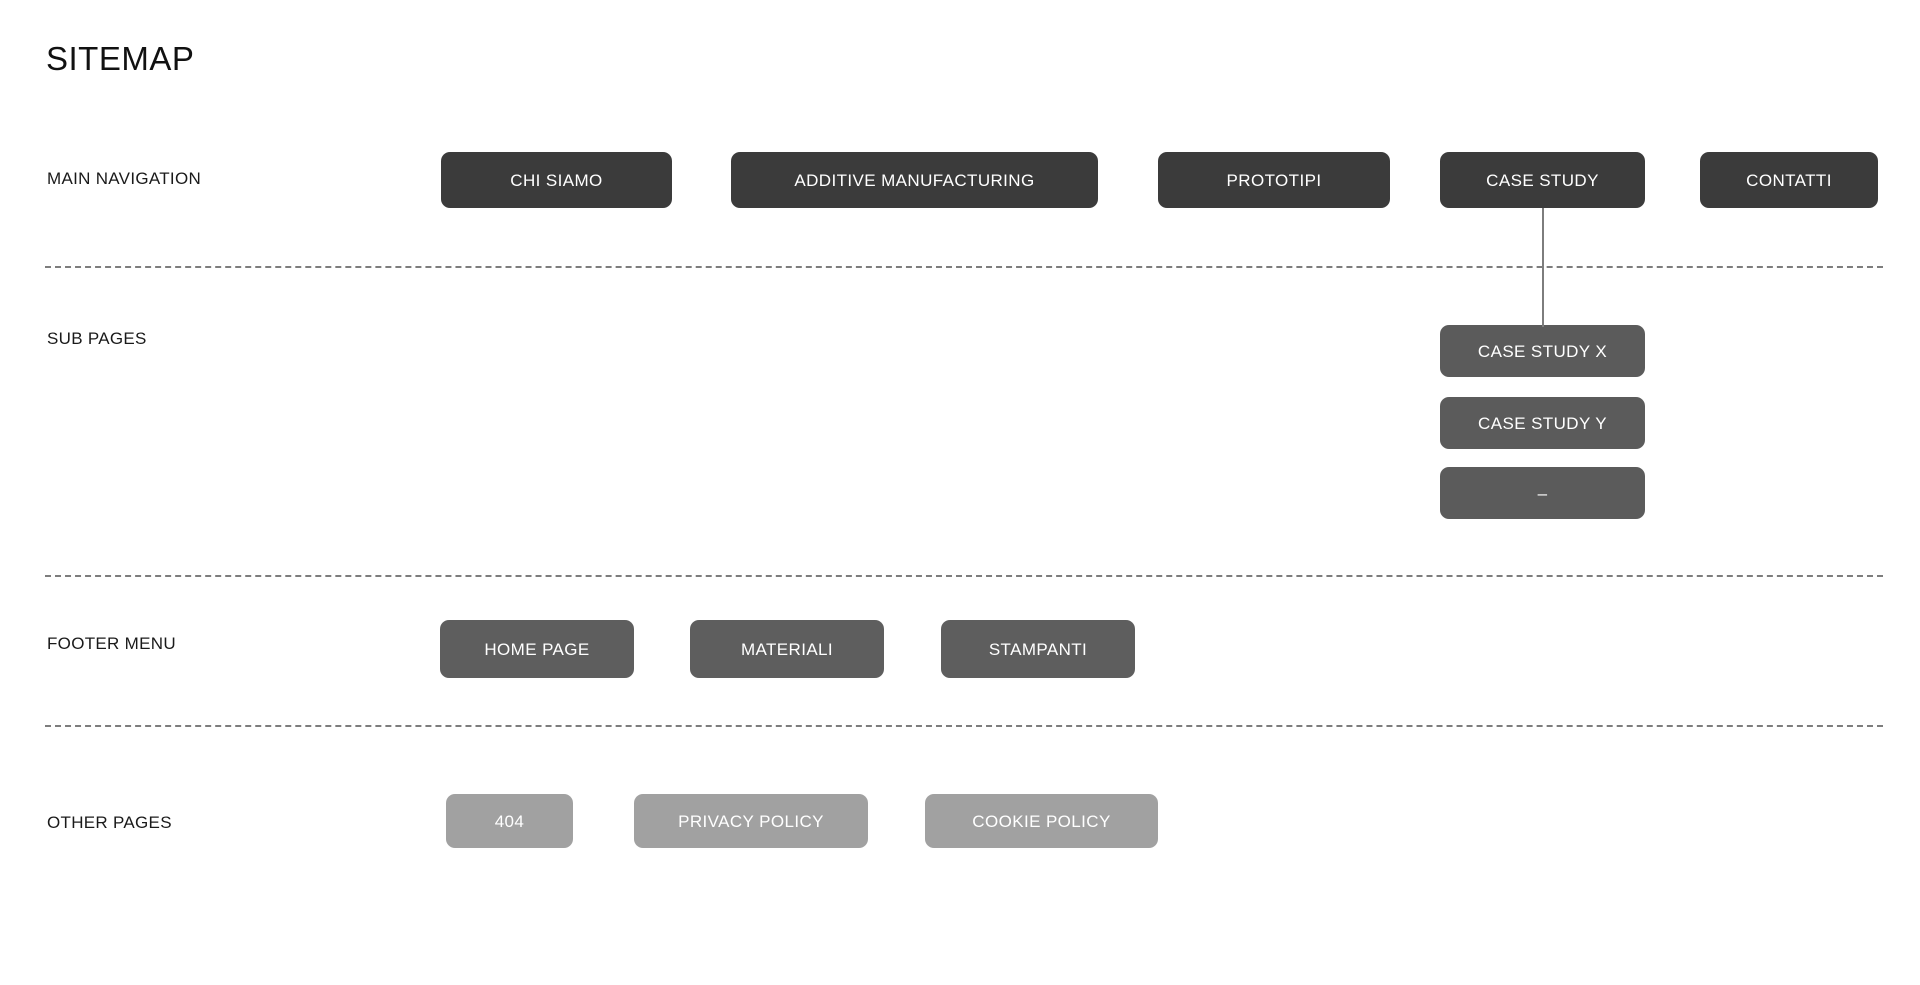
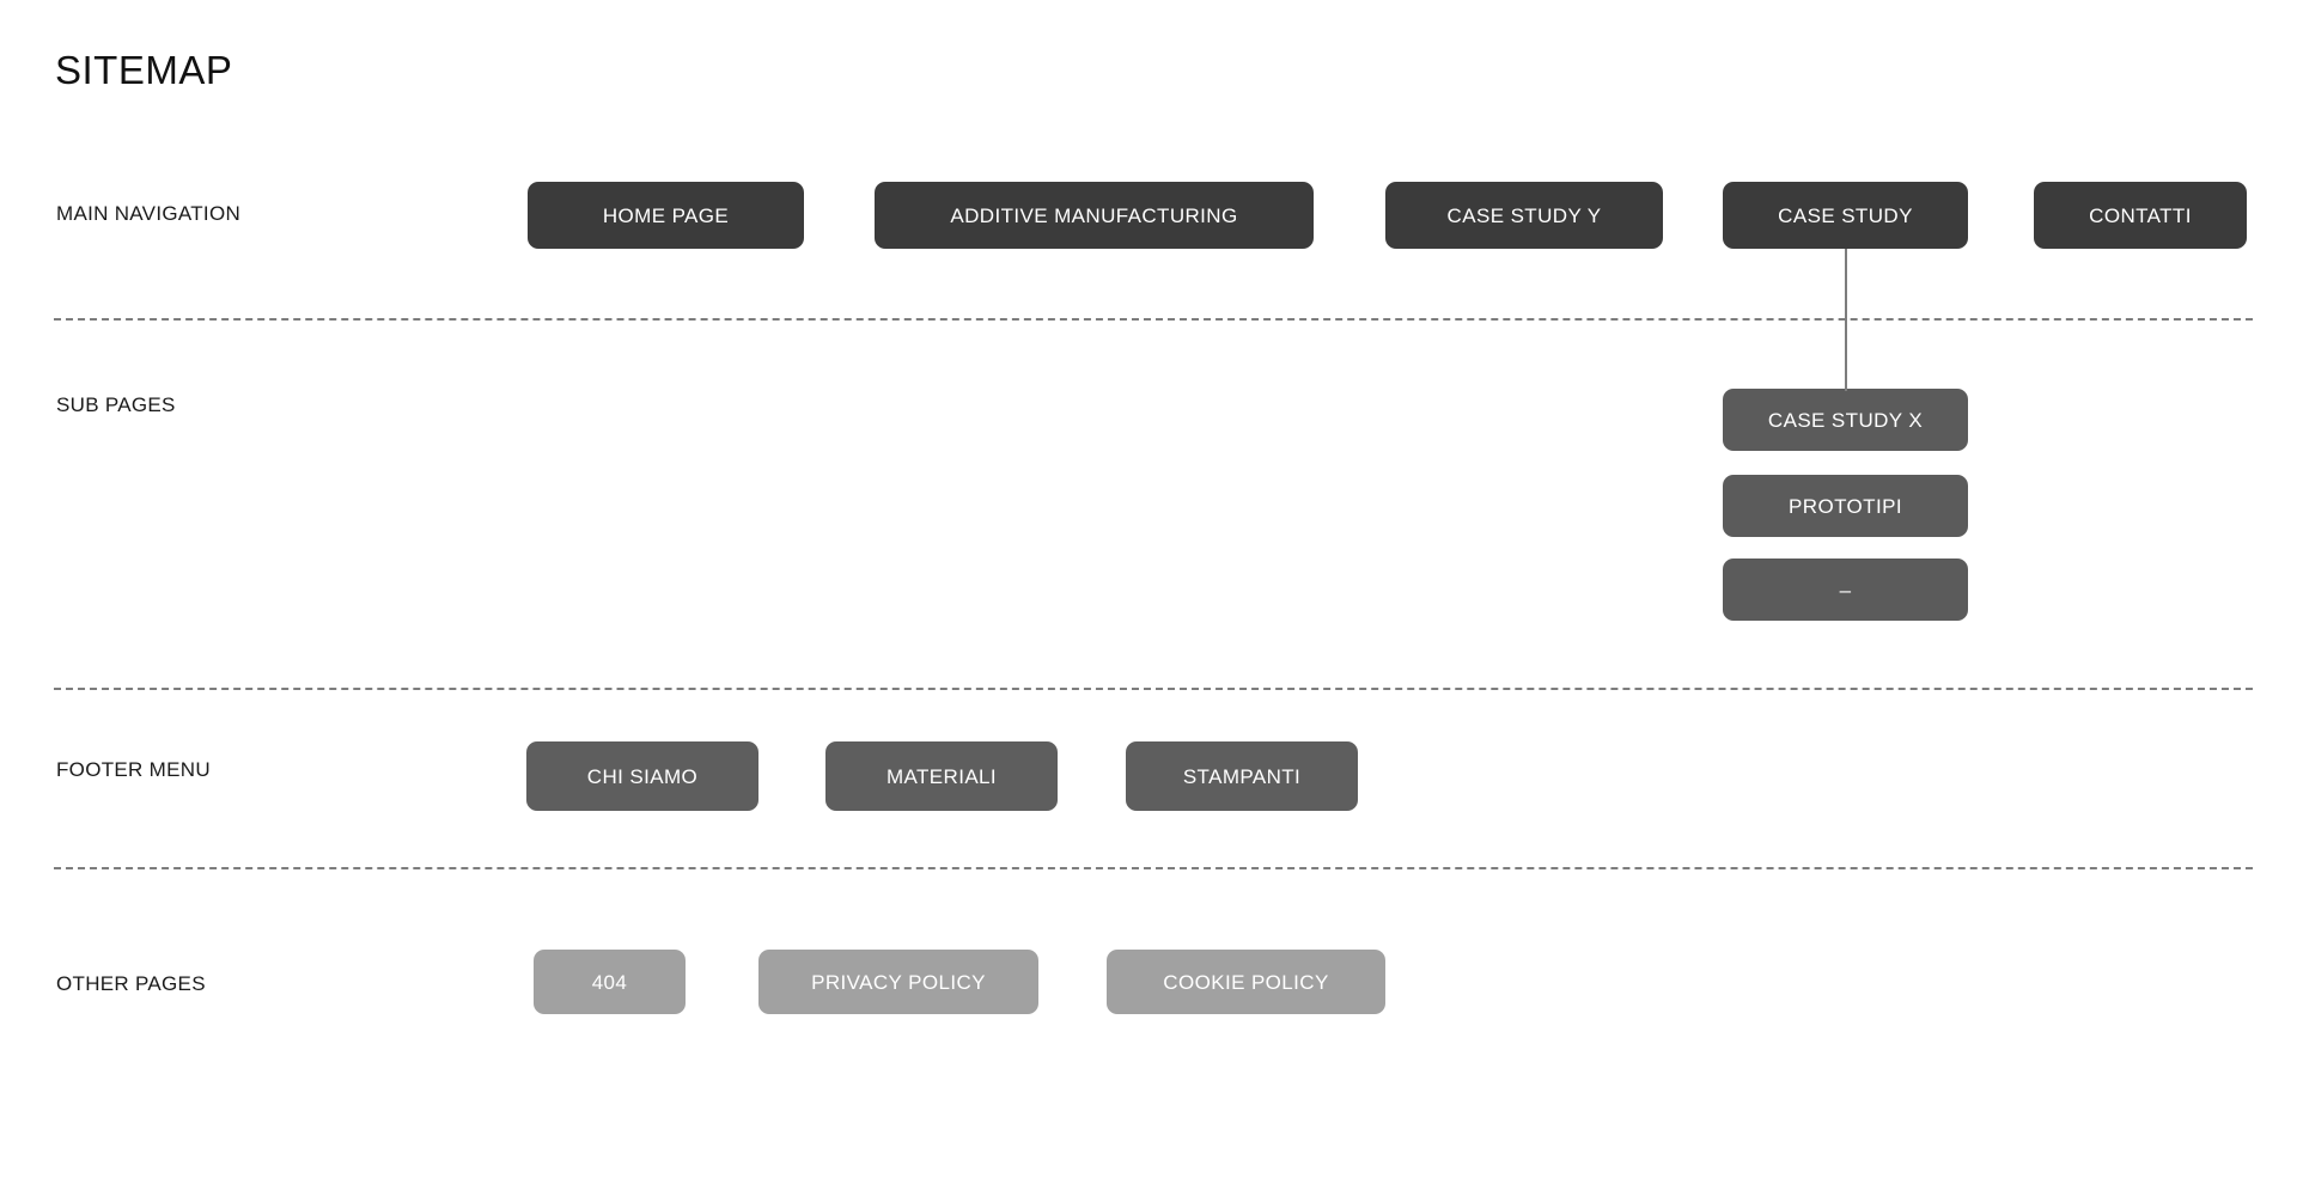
  SITEMAP
  MAIN NAVIGATION
- CHI SIAMO
+ HOME PAGE
  ADDITIVE MANUFACTURING
- PROTOTIPI
+ CASE STUDY Y
  CASE STUDY
  CONTATTI
  SUB PAGES
  CASE STUDY X
- CASE STUDY Y
+ PROTOTIPI
  –
  FOOTER MENU
- HOME PAGE
+ CHI SIAMO
  MATERIALI
  STAMPANTI
  OTHER PAGES
  404
  PRIVACY POLICY
  COOKIE POLICY
